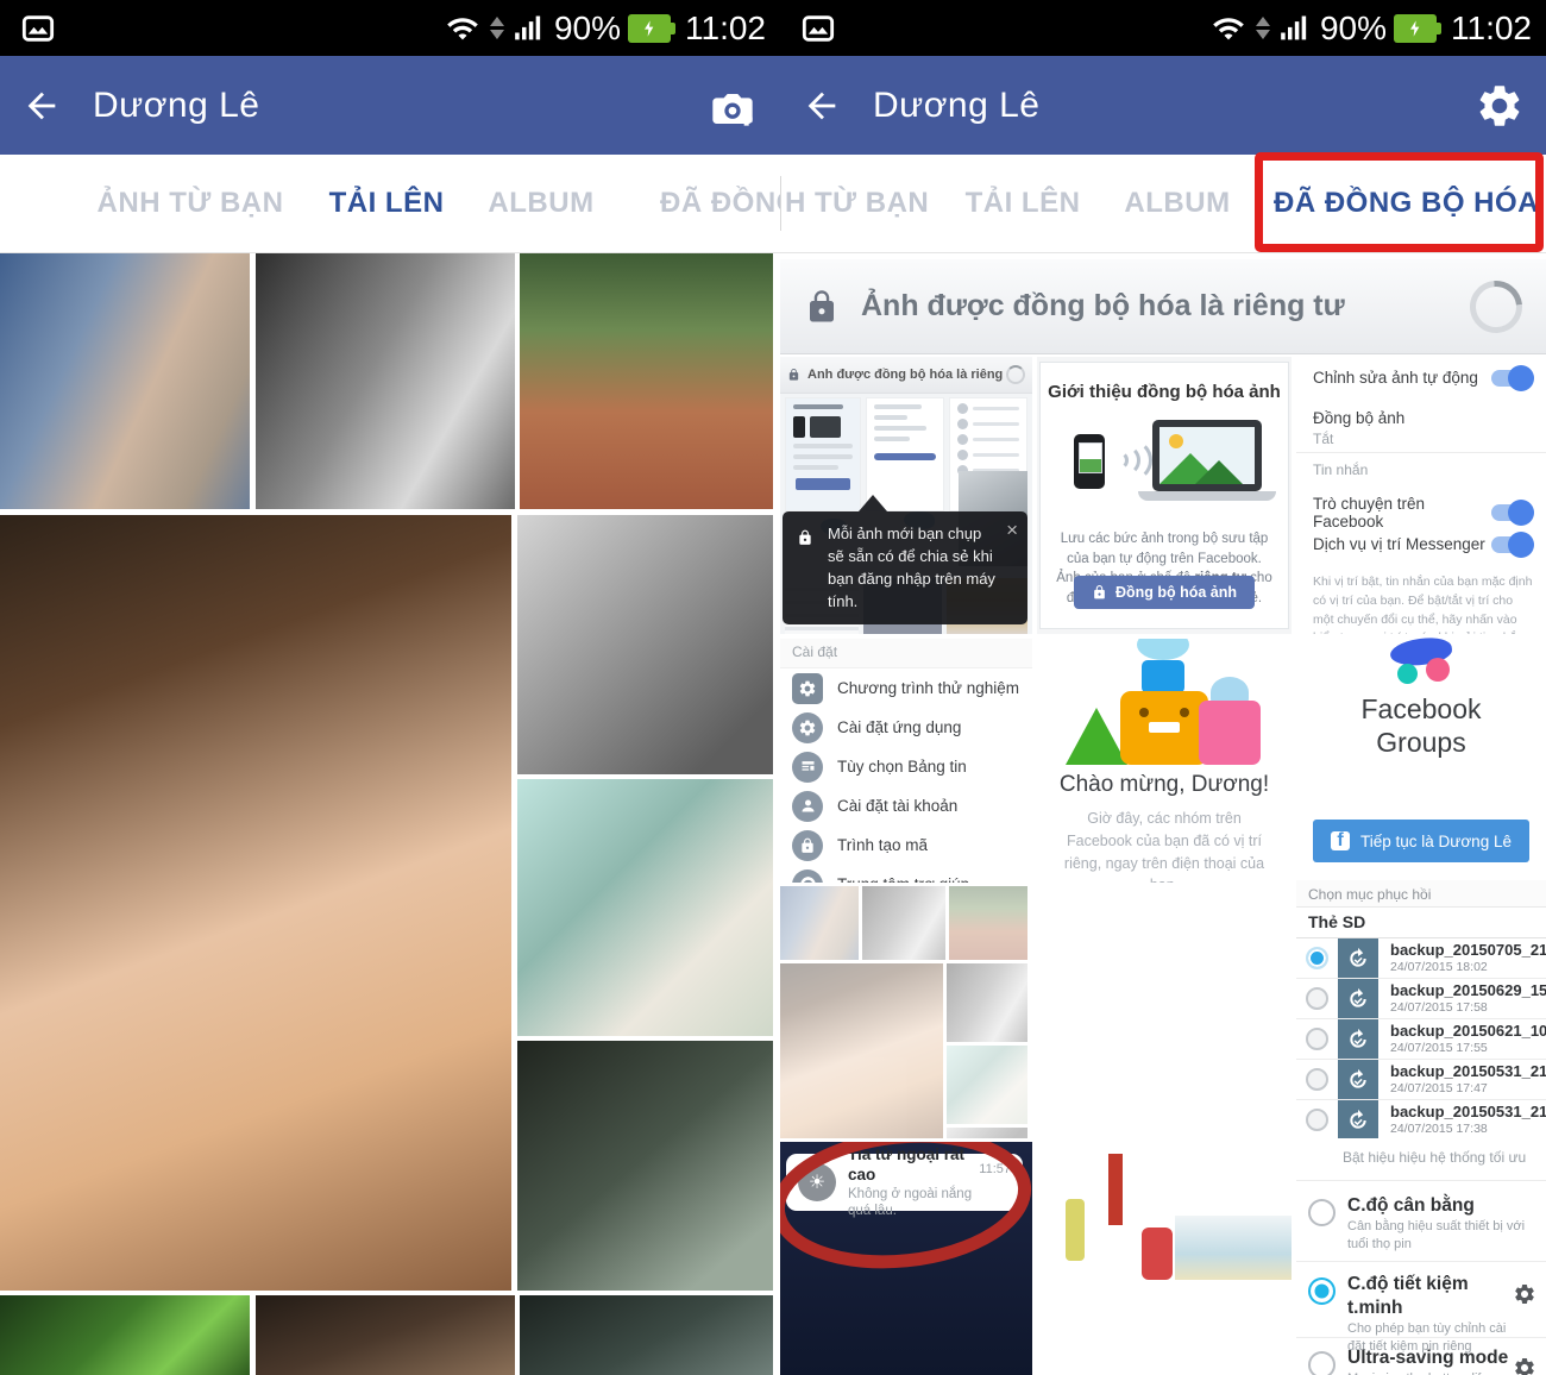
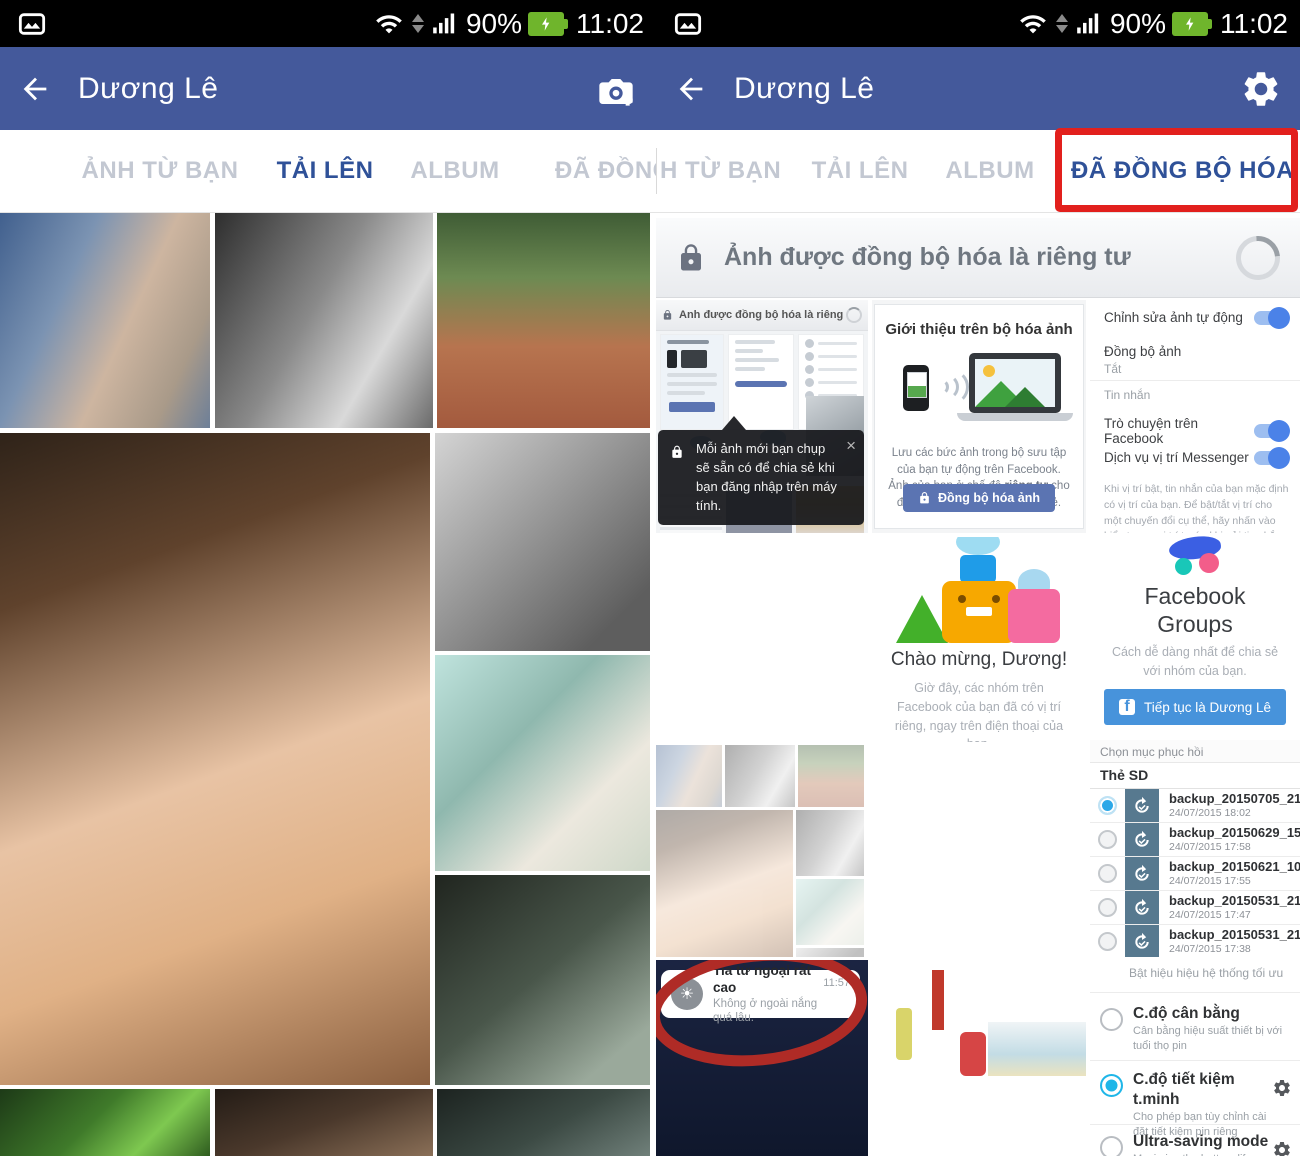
  90%
  11:02
  Dương Lê
  ẢNH TỪ BẠN
  TẢI LÊN
  ALBUM
  ĐÃ ĐỒN
  90%
  11:02
  Dương Lê
  H TỪ BẠN
  TẢI LÊN
  ALBUM
  ĐÃ ĐỒNG BỘ HÓ
  Ảnh được đồng bộ hóa là riêng tư
  Anh được đồng bộ hóa là riêng
  Mỗi ảnh mới bạn chụp sẽ sẵn có để chia sẻ khi bạn đăng nhập trên máy tính.
  ×
- Cài đặt
- Chương trình thử nghiệm
- Cài đặt ứng dụng
- Tùy chọn Bảng tin
- Cài đặt tài khoản
- Trình tạo mã
  ☀
  Tia tử ngoại rất cao
  Không ở ngoài nắng quá lâu.
  11:57
- Giới thiệu đồng bộ hóa ảnh
+ Giới thiệu trên bộ hóa ảnh
  Đồng bộ hóa ảnh
  Chào mừng, Dương!
  Giờ đây, các nhóm trên Facebook của bạn đã có vị trí riêng, ngay trên điện thoại của
  Chỉnh sửa ảnh tự động
  Đồng bộ ảnh
  Tắt
  Tin nhắn
  Trò chuyện trên Facebook
  Dịch vụ vị trí Messenger
  Khi vị trí bật, tin nhắn của bạn mặc định có vị trí của bạn. Để bật/tắt vị trí cho một chuyến đổi cụ thể, hãy nhấn vào
  Facebook
  Groups
+ Cách dễ dàng nhất để chia sẻ với nhóm của bạn.
  f
  Tiếp tục là Dương Lê
  Chọn mục phục hồi
  Thẻ SD
  backup_20150705_21
  24/07/2015 18:02
  backup_20150629_15
  24/07/2015 17:58
  backup_20150621_10
  24/07/2015 17:55
  backup_20150531_21
  24/07/2015 17:47
  backup_20150531_21
  24/07/2015 17:38
  Bật hiệu hiệu hệ thống tối ưu
  C.độ cân bằng
  Cân bằng hiệu suất thiết bị với tuổi thọ pin
  C.độ tiết kiệm t.minh
  Cho phép bạn tùy chỉnh cài đặt tiết kiệm pin riêng
  Ultra-saving mode
